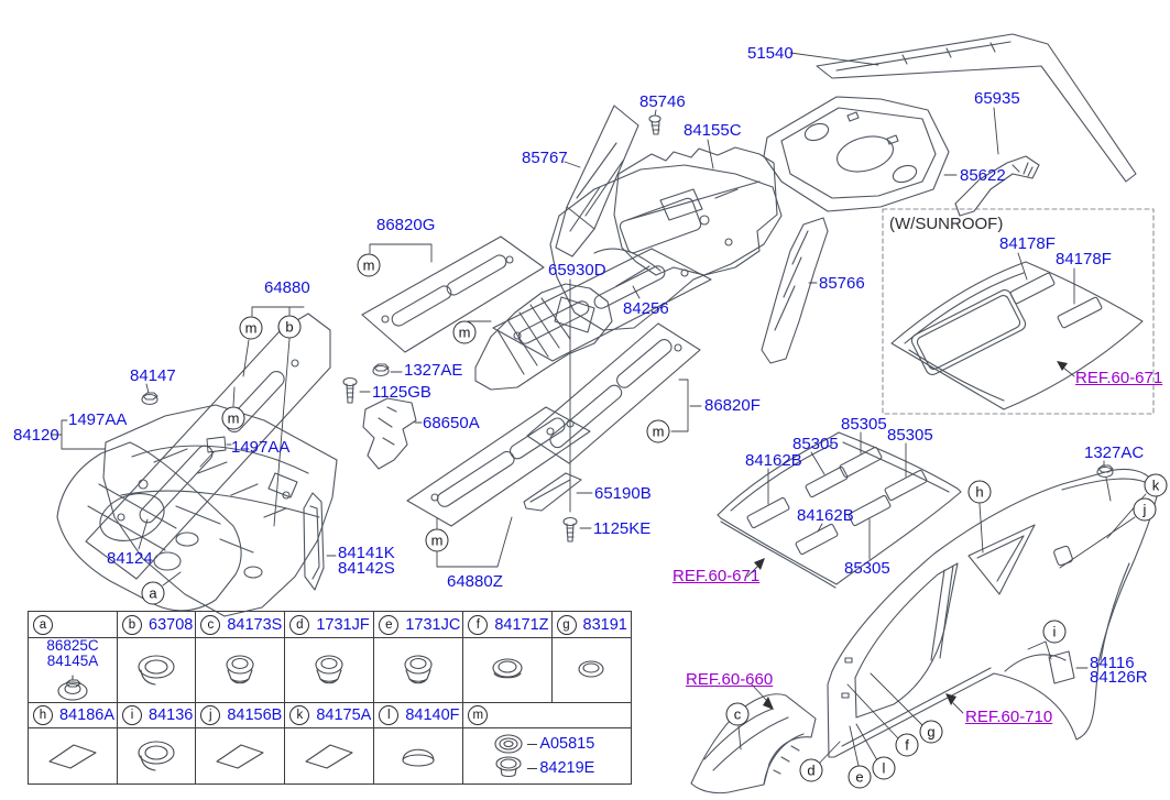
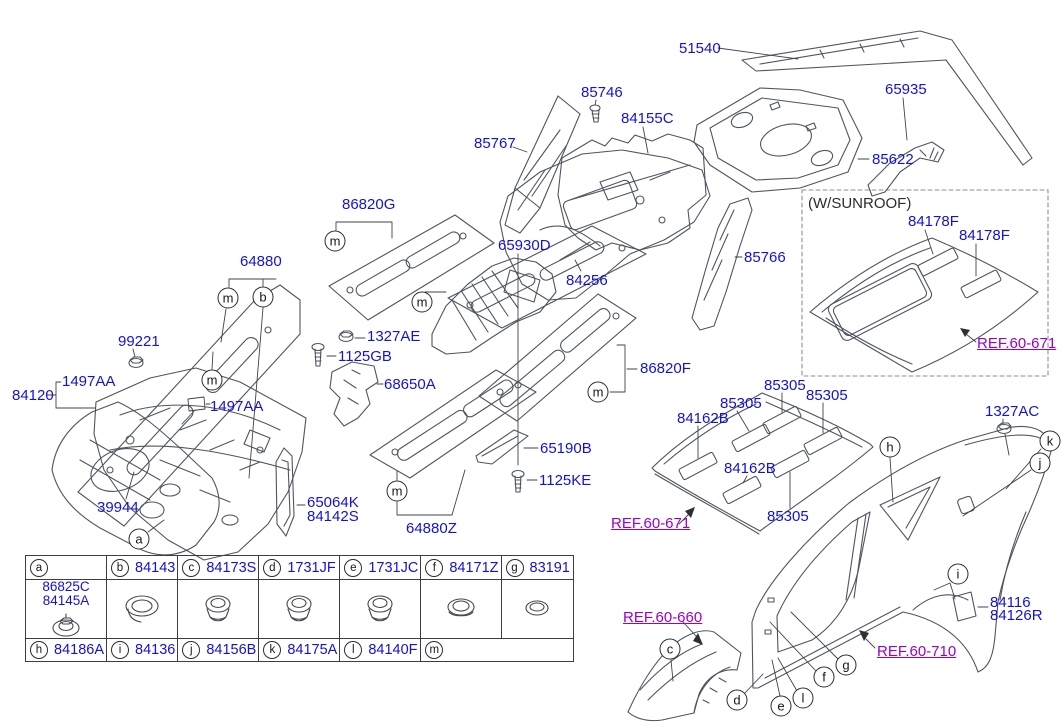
  (W/SUNROOF)
  51540
  85746
  84155C
  85767
  65935
  85622
  86820G
  64880
  65930D
  84256
  85766
  1327AE
  1125GB
- 84147
+ 99221
  1497AA
  84120
  1497AA
  68650A
  86820F
- 84141K
+ 65064K
  84142S
- 84124
+ 39944
  64880Z
  65190B
  1125KE
  84162B
  85305
  85305
  85305
  84162B
  85305
  1327AC
  84116
  84126R
  84178F
  84178F
  REF.60-671
  REF.60-671
  REF.60-660
  REF.60-710
  m
  m
  b
  m
  m
  m
  m
  a
  h
  k
  j
  i
  c
  d
  e
  l
  f
  g
- a	b 63708	c 84173S	d 1731JF	e 1731JC	f 84171Z	g 83191
+ a	b 84143	c 84173S	d 1731JF	e 1731JC	f 84171Z	g 83191
  86825C84145A
  h 84186A	i 84136	j 84156B	k 84175A	l 84140F	m
- 					A0581584219E
